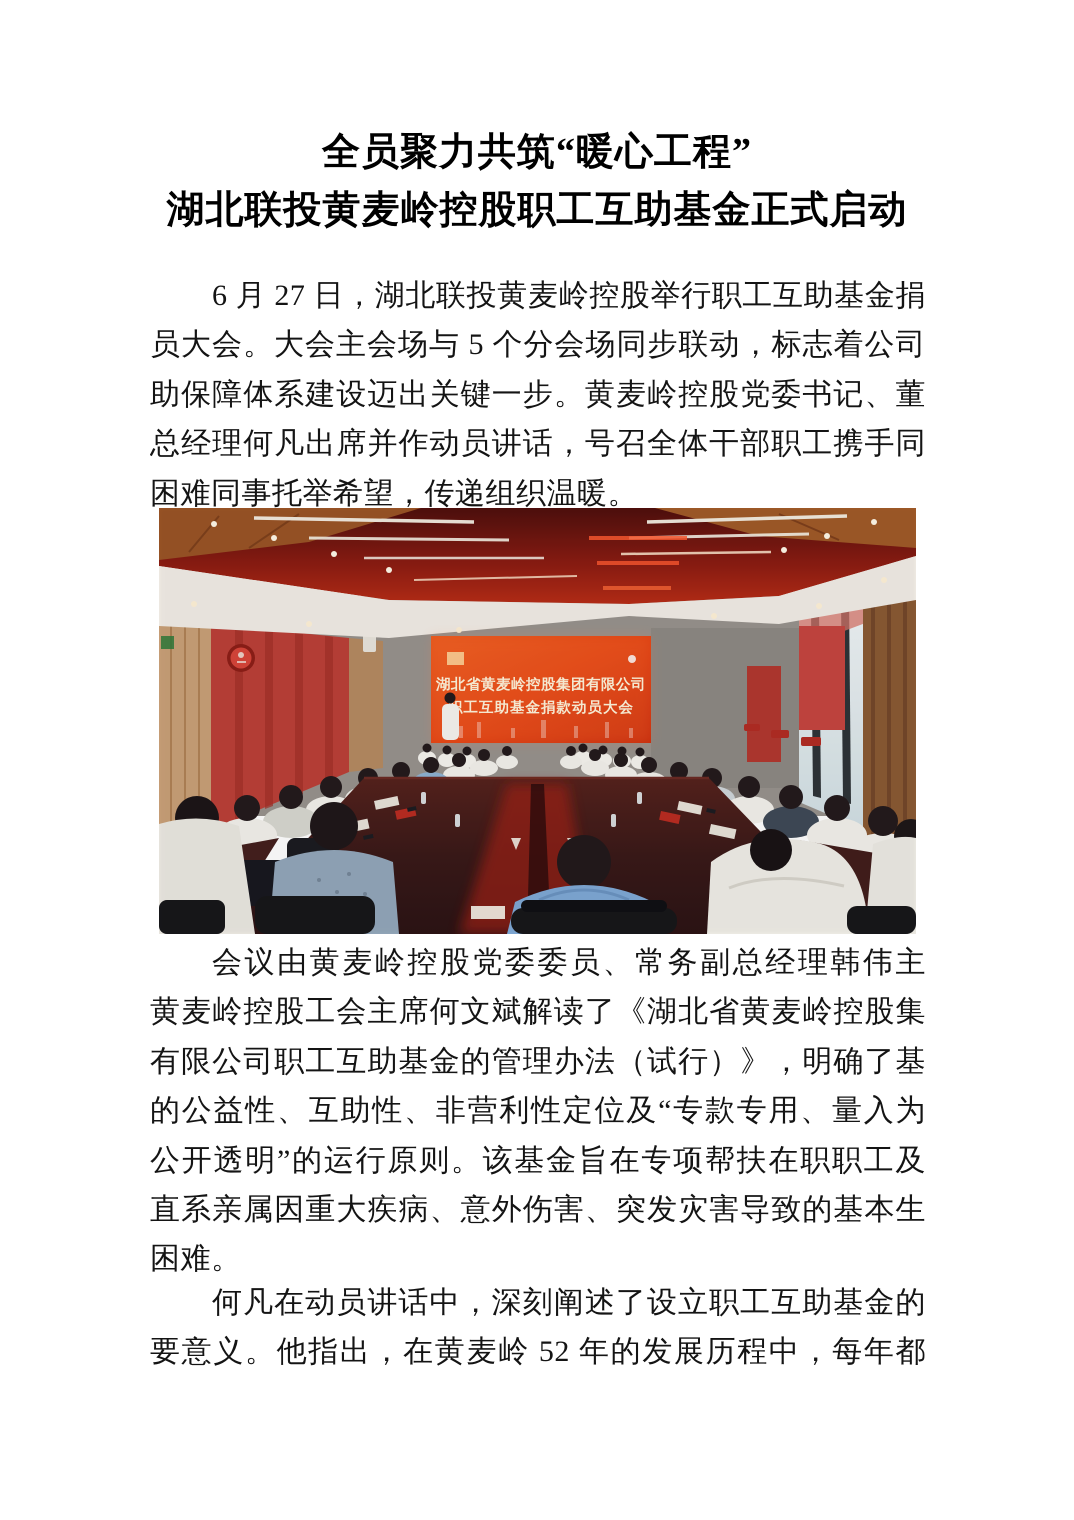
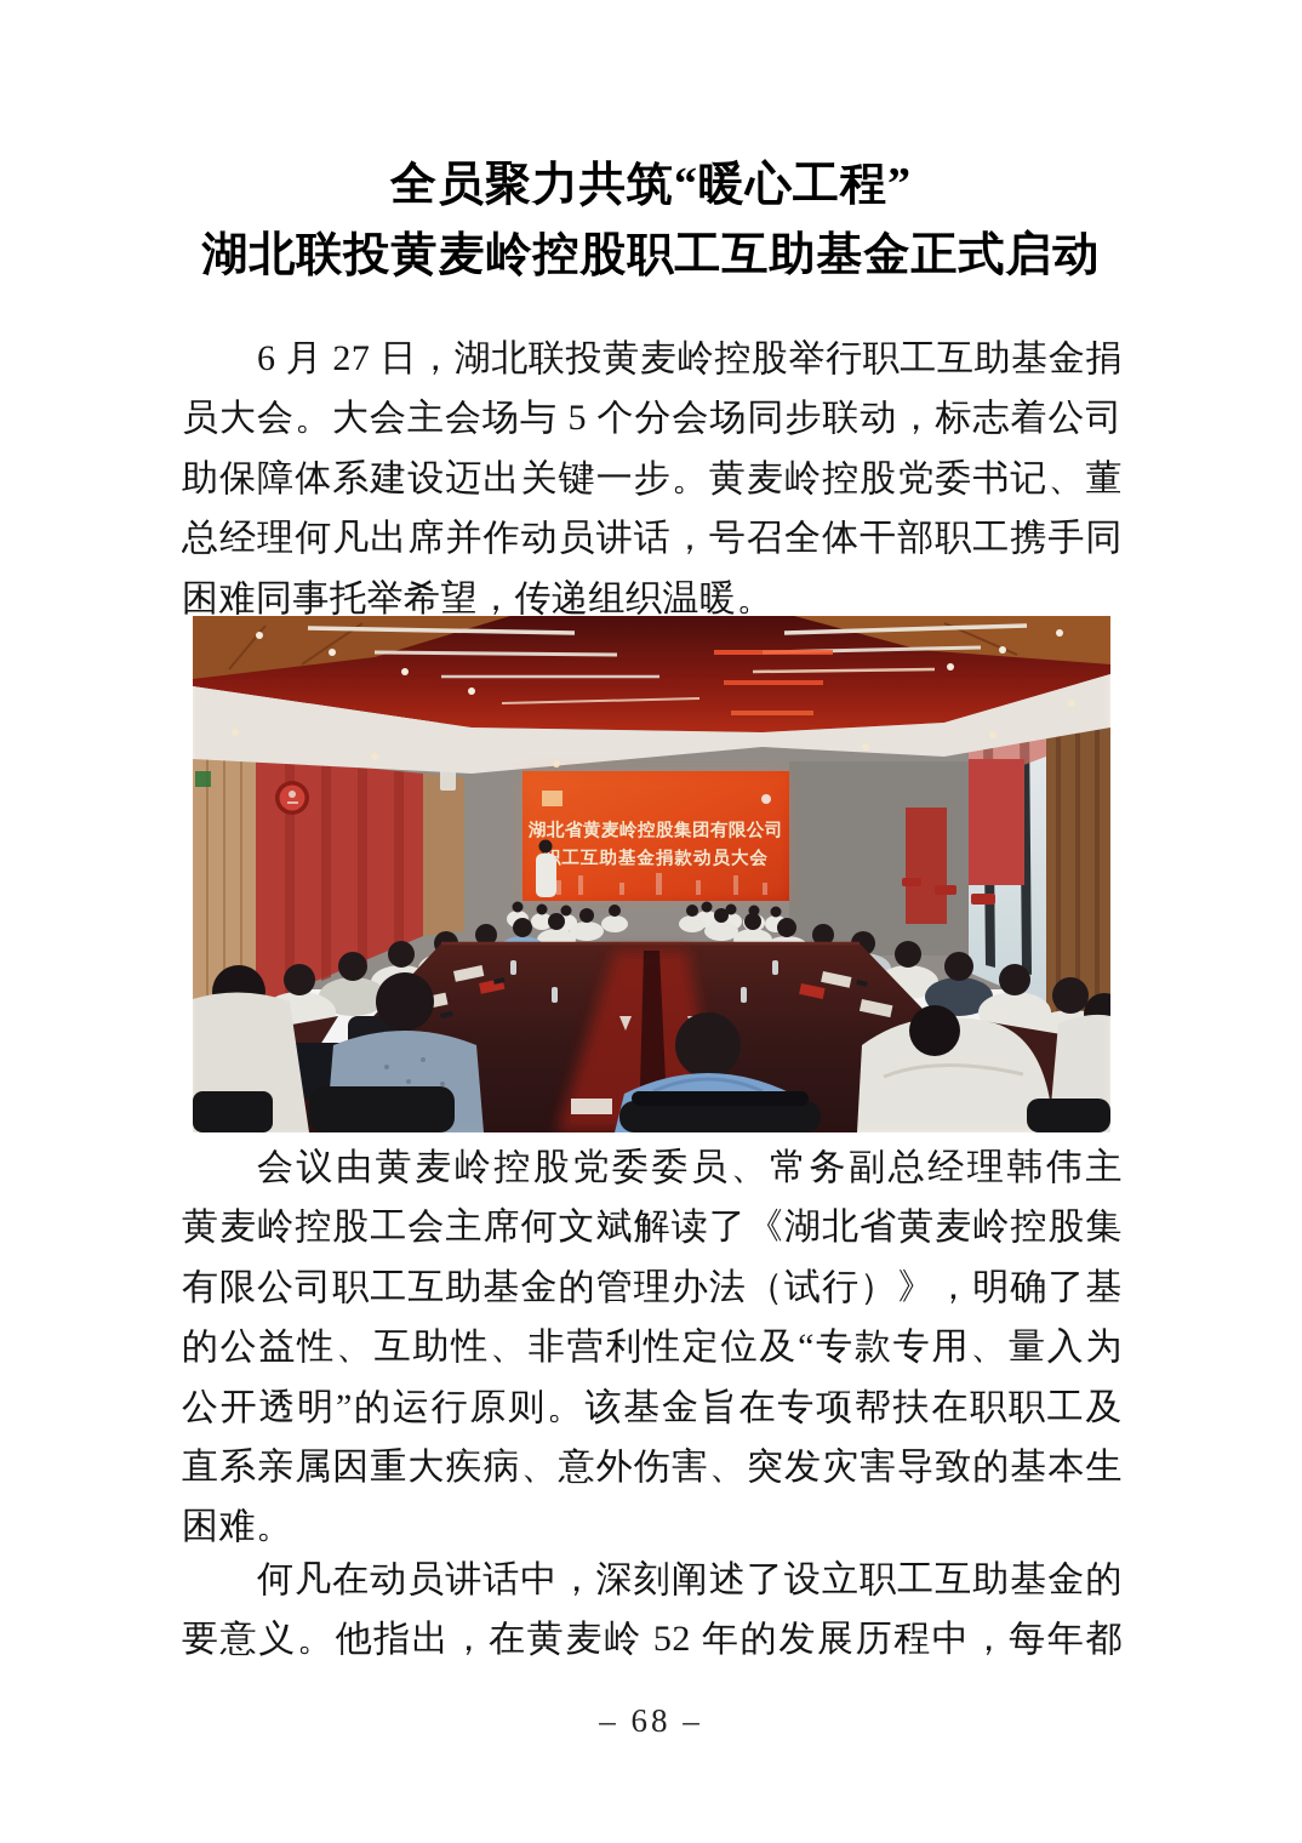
  全员聚力共筑“暖心工程”
  湖北联投黄麦岭控股职工互助基金正式启动
  6 月 27 日，湖北联投黄麦岭控股举行职工互助基金捐
  员大会。大会主会场与 5 个分会场同步联动，标志着公司
  助保障体系建设迈出关键一步。黄麦岭控股党委书记、董
  总经理何凡出席并作动员讲话，号召全体干部职工携手同
  困难同事托举希望，传递组织温暖。
  湖北省黄麦岭控股集团有限公司
  工互助基金捐款动员大会
  会议由黄麦岭控股党委委员、常务副总经理韩伟主
  黄麦岭控股工会主席何文斌解读了《湖北省黄麦岭控股集
  有限公司职工互助基金的管理办法（试行）》，明确了基
  的公益性、互助性、非营利性定位及“专款专用、量入为
  公开透明”的运行原则。该基金旨在专项帮扶在职职工及
  直系亲属因重大疾病、意外伤害、突发灾害导致的基本生
  困难。
  何凡在动员讲话中，深刻阐述了设立职工互助基金的
  要意义。他指出，在黄麦岭 52 年的发展历程中，每年都
+ – 68 –
